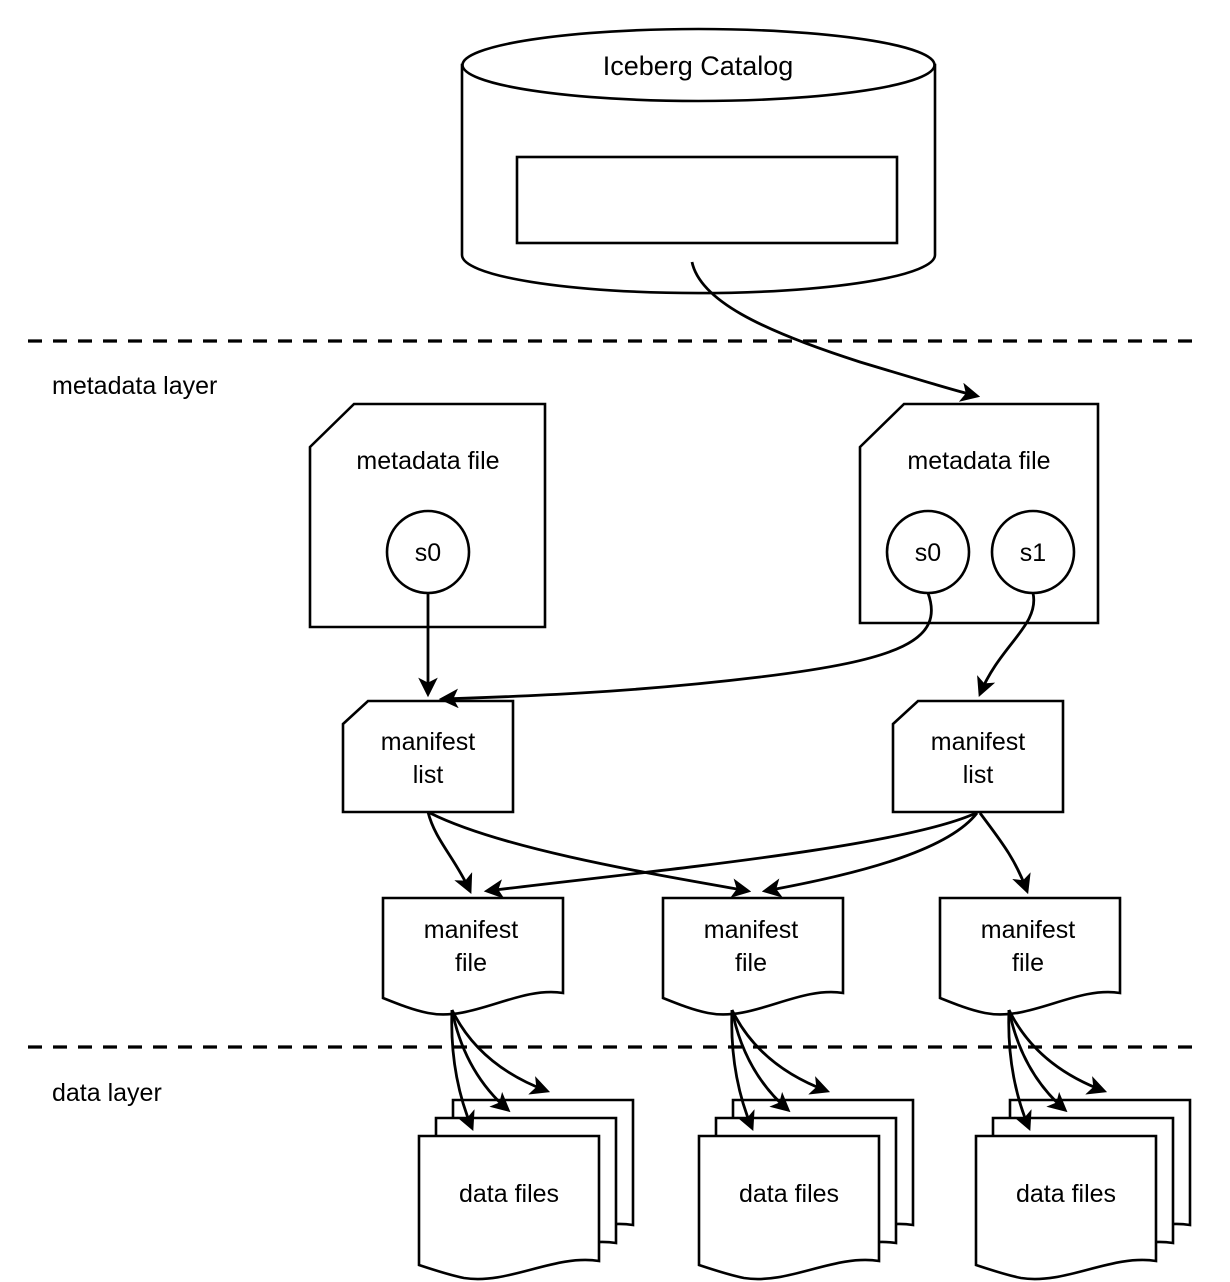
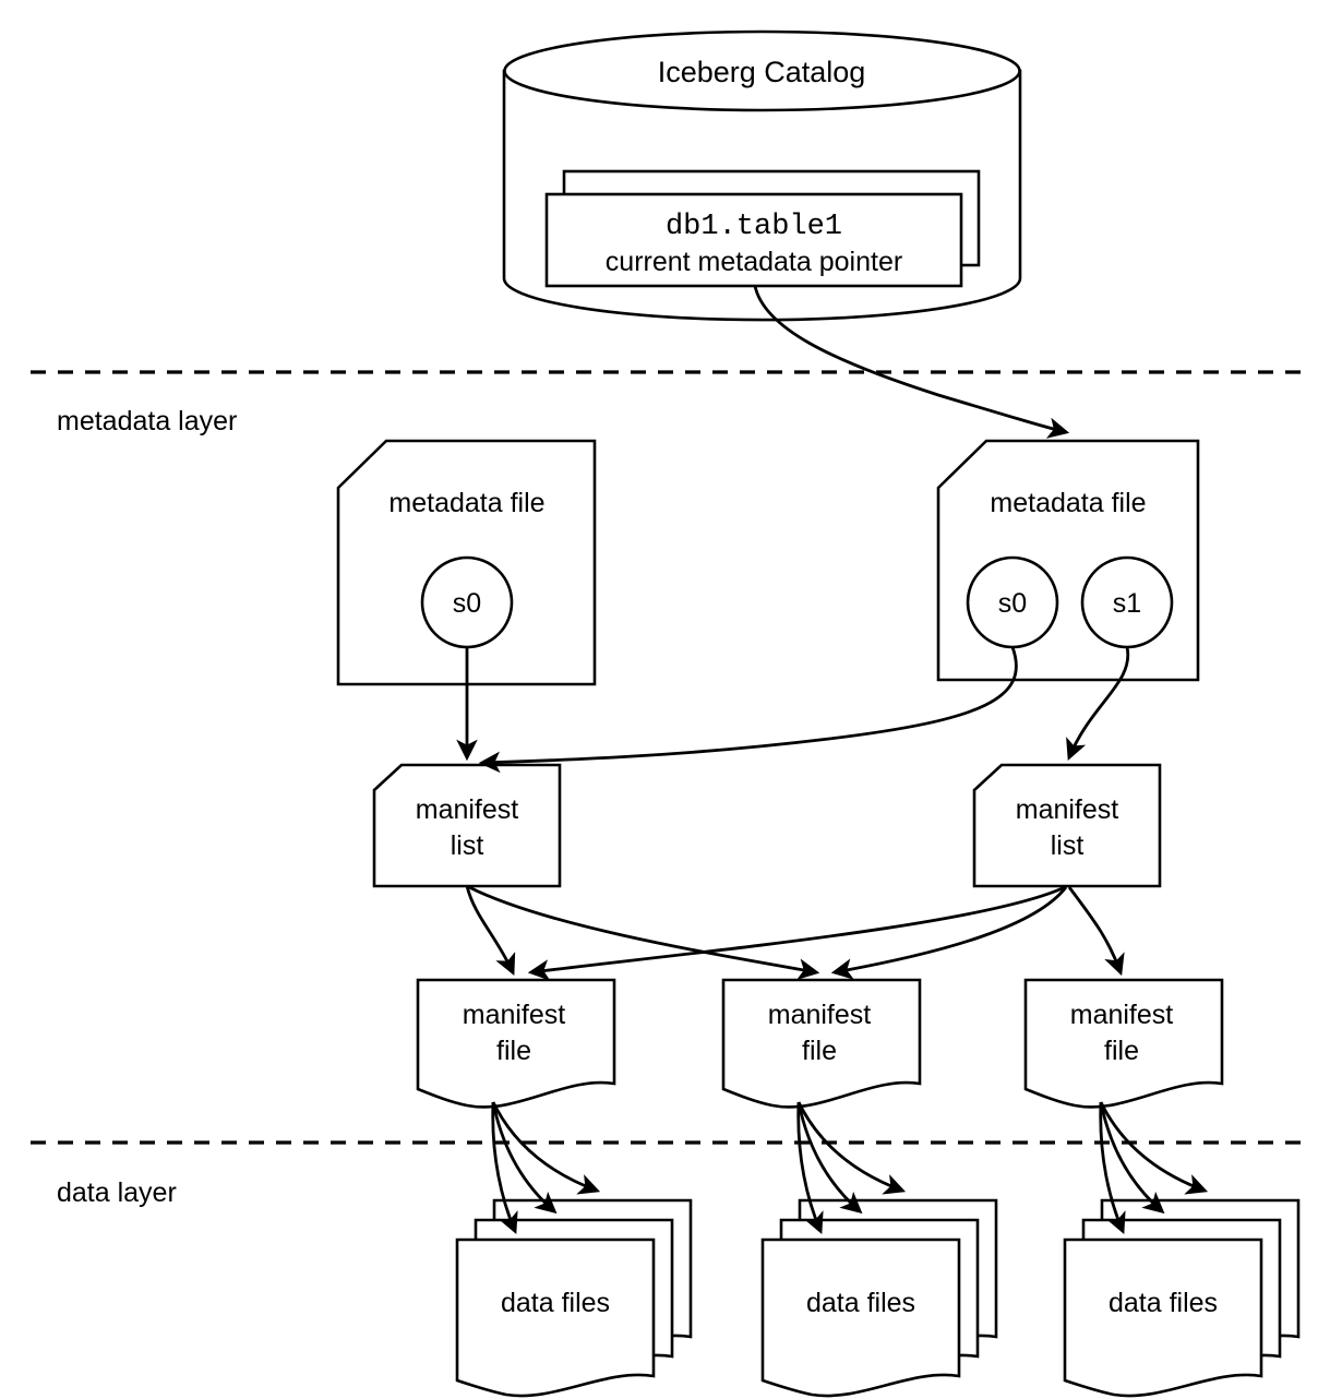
  Iceberg Catalog
+ db1.table1
+ current metadata pointer
  metadata layer
  data layer
  metadata file
  s0
  metadata file
  s0
  s1
  manifest
  list
  manifest
  list
  manifest
  file
  manifest
  file
  manifest
  file
  data files
  data files
  data files
